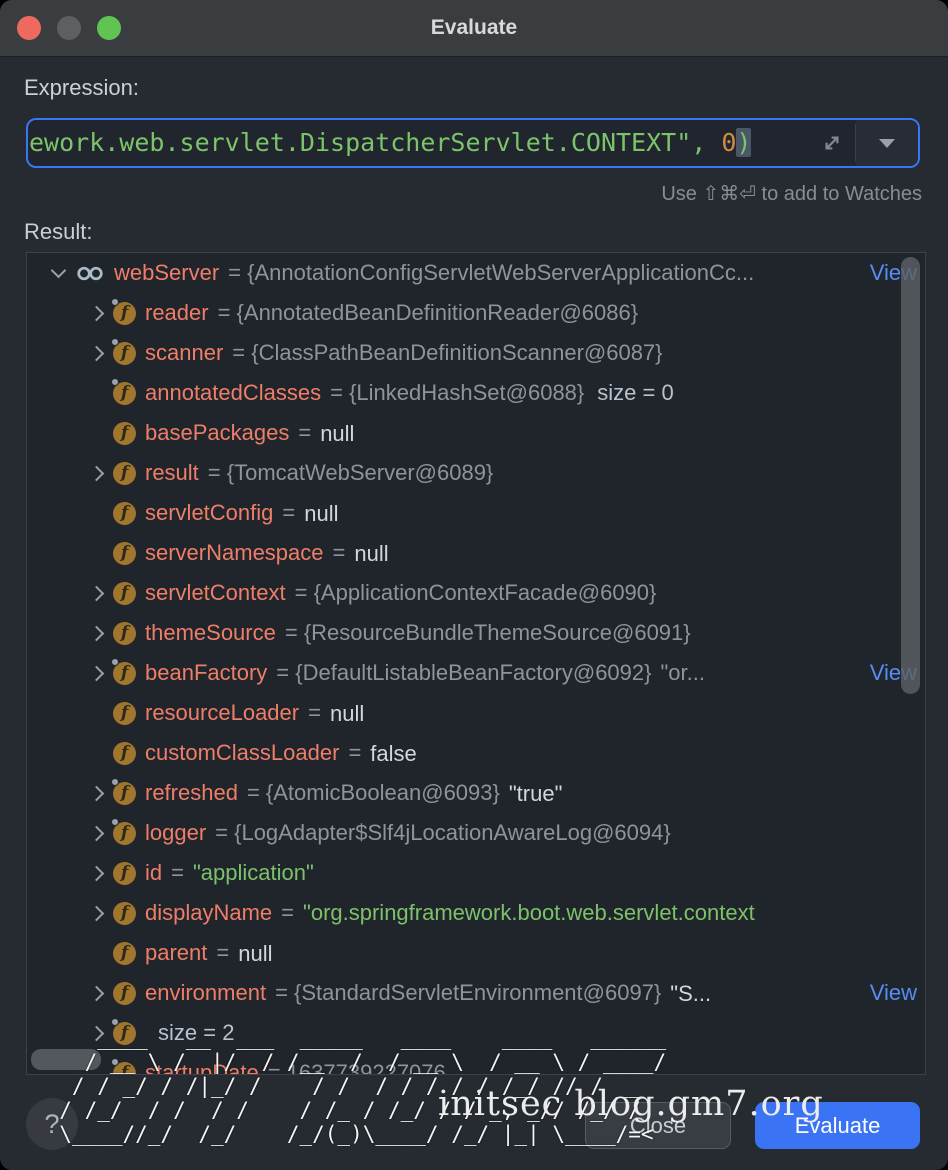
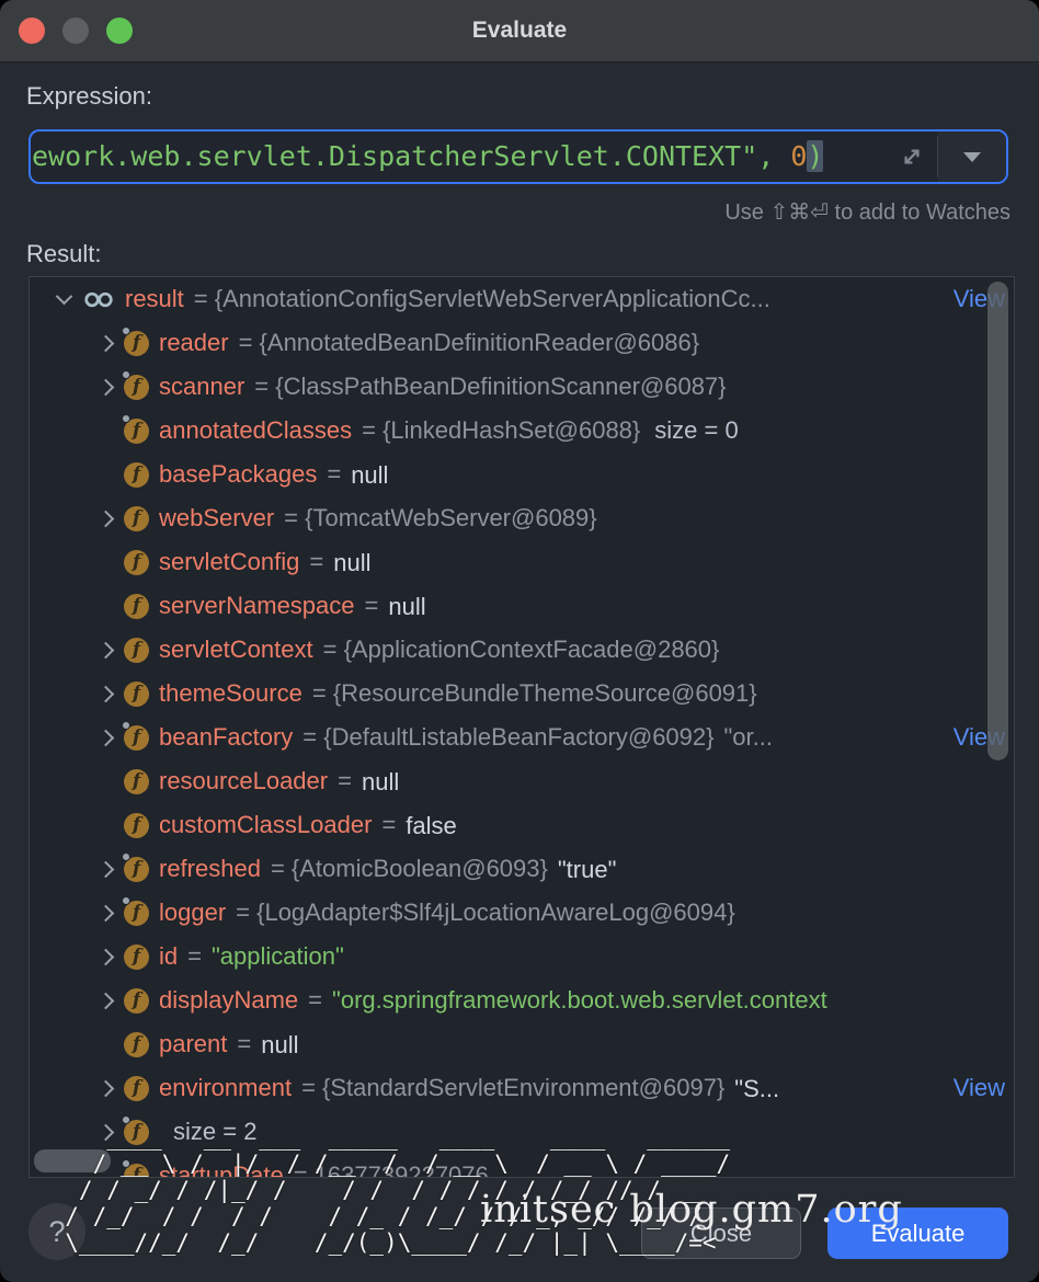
  Evaluate
  Expression:
  ework.web.servlet.DispatcherServlet.CONTEXT", 0)
  Use ⇧⌘⏎ to add to Watches
  Result:
- webServer
+ result
  = {AnnotationConfigServletWebServerApplicationCc...
  View
  f
  reader
  = {AnnotatedBeanDefinitionReader@6086}
  f
  scanner
  = {ClassPathBeanDefinitionScanner@6087}
  f
  annotatedClasses
  = {LinkedHashSet@6088}
  size = 0
  f
  basePackages
  =
  null
  f
- result
+ webServer
  = {TomcatWebServer@6089}
  f
  servletConfig
  =
  null
  f
  serverNamespace
  =
  null
  f
  servletContext
- = {ApplicationContextFacade@6090}
+ = {ApplicationContextFacade@2860}
  f
  themeSource
  = {ResourceBundleThemeSource@6091}
  f
  beanFactory
  = {DefaultListableBeanFactory@6092}
  "or...
  View
  f
  resourceLoader
  =
  null
  f
  customClassLoader
  =
  false
  f
  refreshed
  = {AtomicBoolean@6093}
  "true"
  f
  logger
  = {LogAdapter$Slf4jLocationAwareLog@6094}
  f
  id
  =
  "application"
  f
  displayName
  =
  "org.springframework.boot.web.servlet.context
  f
  parent
  =
  null
  f
  environment
  = {StandardServletEnvironment@6097}
  "S...
  View
  f
  size = 2
  f
  startupDate
  = 1637739227076
  ?
  Close
  Evaluate
  ____ __ ___ _____ ____ ____ ______
  / __ \ / |/ / /__ / / __ \ / __ \ / ____/
  / / _/ / /|_/ / / / / / / / / /_/ // / __
  / /_/ / / / / / /_ / /_/ / / _, _// /_/ /
  \____//_/ /_/ /_/(_)\____/ /_/ |_| \____/=<
  initsec blog.gm7.org
